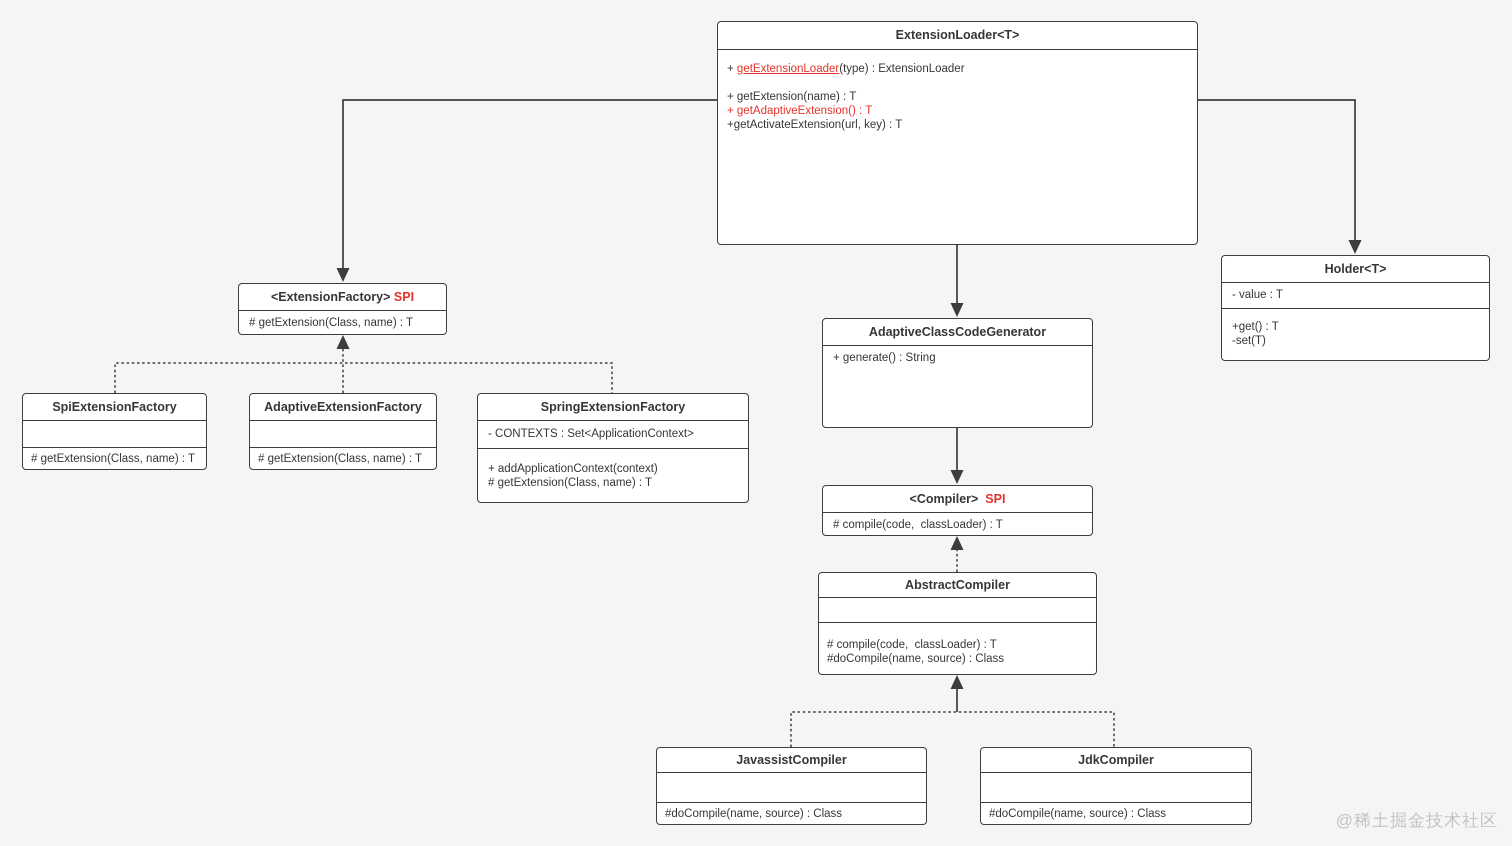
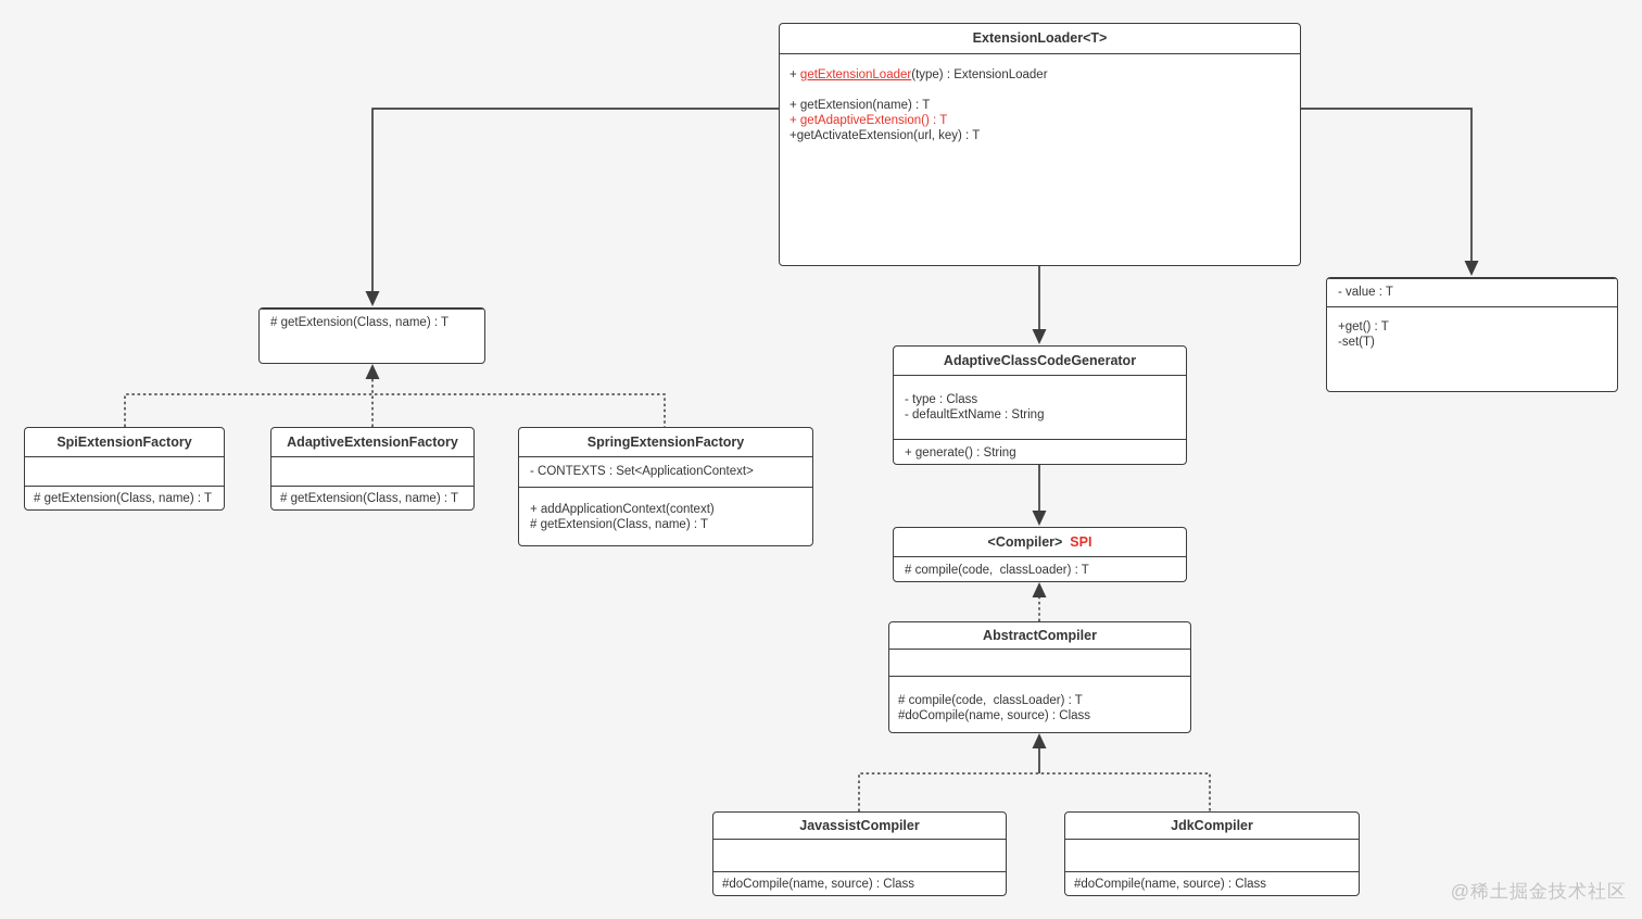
  ExtensionLoader<T>
  + getExtensionLoader(type) : ExtensionLoader
  + getExtension(name) : T
  + getAdaptiveExtension() : T
  +getActivateExtension(url, key) : T
- Holder<T>
  - value : T
  +get() : T
  -set(T)
- <ExtensionFactory> SPI
  # getExtension(Class, name) : T
  SpiExtensionFactory
  # getExtension(Class, name) : T
  AdaptiveExtensionFactory
  # getExtension(Class, name) : T
  SpringExtensionFactory
  - CONTEXTS : Set<ApplicationContext>
  + addApplicationContext(context)
  # getExtension(Class, name) : T
  AdaptiveClassCodeGenerator
+ - type : Class
+ - defaultExtName : String
  + generate() : String
  <Compiler> SPI
  # compile(code, classLoader) : T
  AbstractCompiler
  # compile(code, classLoader) : T
  #doCompile(name, source) : Class
  JavassistCompiler
  #doCompile(name, source) : Class
  JdkCompiler
  #doCompile(name, source) : Class
  @稀土掘金技术社区
